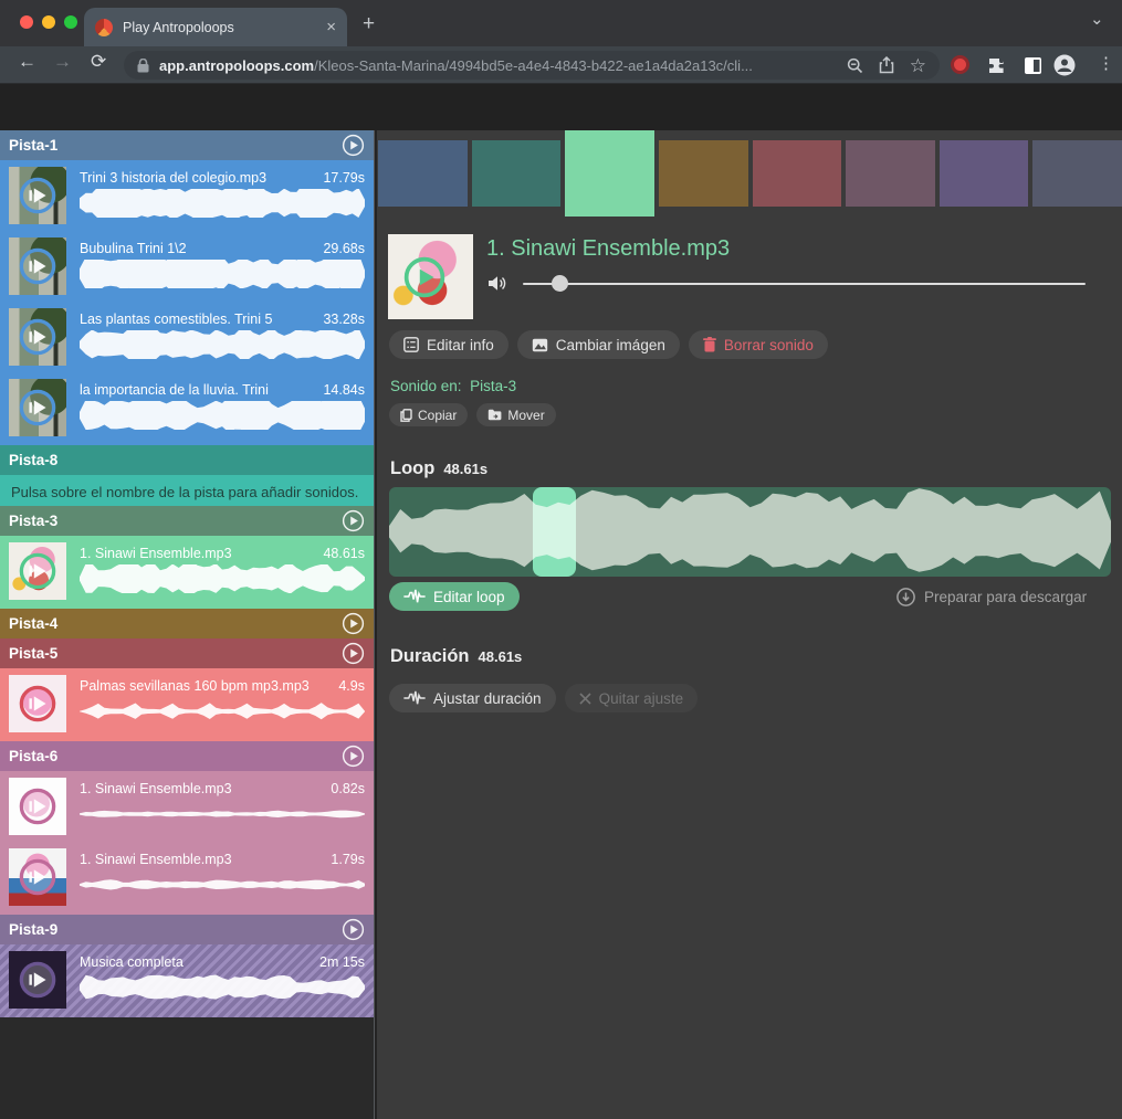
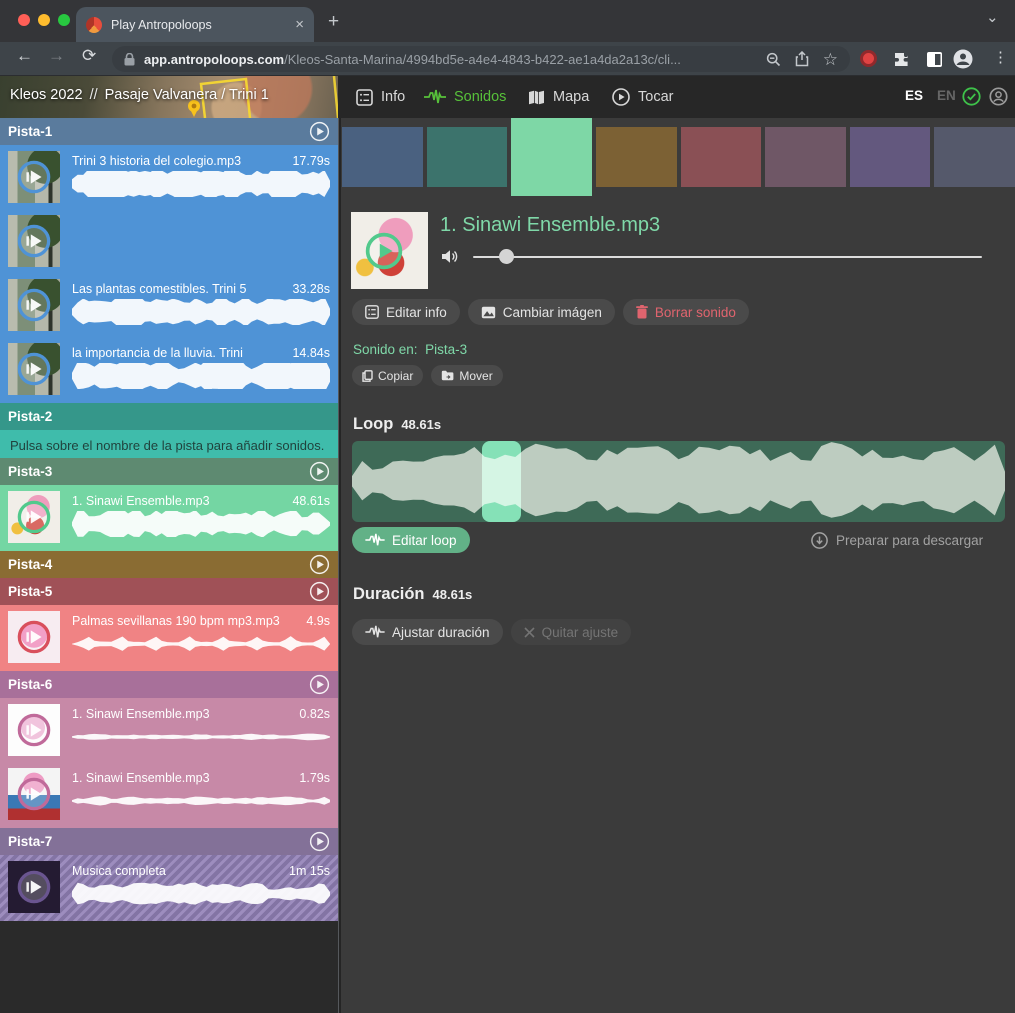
  Play Antropoloops
  ×
  +
  ⌄
  ←
  →
  ⟳
  app.antropoloops.com/Kleos-Santa-Marina/4994bd5e-a4e4-4843-b422-ae1a4da2a13c/cli...
  ☆
  ⋮
+ Kleos 2022 // Pasaje Valvanera / Trini 1
+ Info
+ Sonidos
+ Mapa
+ Tocar
+ ES
+ EN
  Pista-1
  Trini 3 historia del colegio.mp3
  17.79s
- Bubulina Trini 1\2
- 29.68s
  Las plantas comestibles. Trini 5
  33.28s
  la importancia de la lluvia. Trini
  14.84s
- Pista-8
+ Pista-2
  Pulsa sobre el nombre de la pista para añadir sonidos.
  Pista-3
  1. Sinawi Ensemble.mp3
  48.61s
  Pista-4
  Pista-5
- Palmas sevillanas 160 bpm mp3.mp3
+ Palmas sevillanas 190 bpm mp3.mp3
  4.9s
  Pista-6
  1. Sinawi Ensemble.mp3
  0.82s
  1. Sinawi Ensemble.mp3
  1.79s
- Pista-9
+ Pista-7
  Musica completa
- 2m 15s
+ 1m 15s
  1. Sinawi Ensemble.mp3
  Editar info
  Cambiar imágen
  Borrar sonido
  Sonido en: Pista-3
  Copiar
  Mover
  Loop 48.61s
  Editar loop
  Preparar para descargar
  Duración 48.61s
  Ajustar duración
  Quitar ajuste
